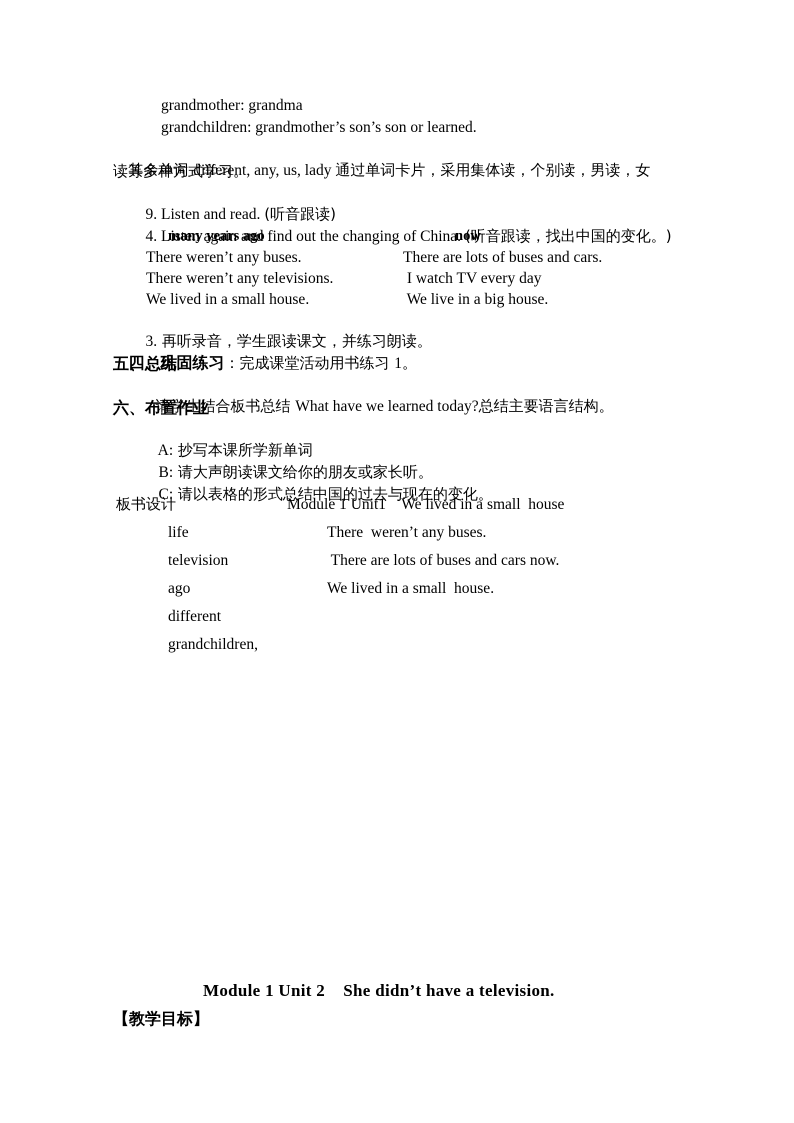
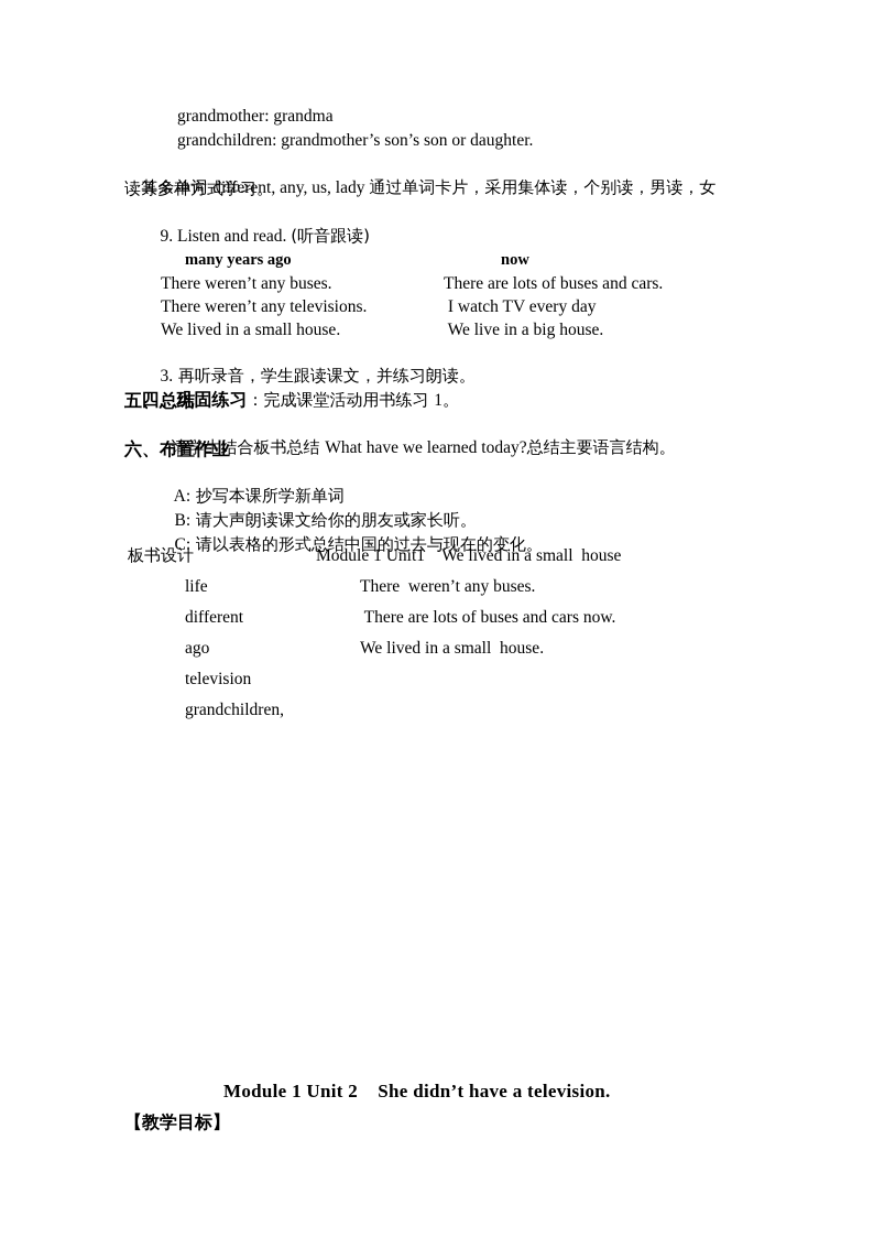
  grandmother: grandma
- grandchildren: grandmother’s son’s son or learned.
+ grandchildren: grandmother’s son’s son or daughter.
  其余单词 different, any, us, lady 通过单词卡片，采用集体读，个别读，男读，女
  读等多种方式学习。
  9. Listen and read. (听音跟读)
- 4. Listen again and find out the changing of China. (听音跟读，找出中国的变化。)
  many years ago
  now
  There weren’t any buses.
  There weren’t any televisions.
  We lived in a small house.
  There are lots of buses and cars.
  I watch TV every day
  We live in a big house.
  3. 再听录音，学生跟读课文，并练习朗读。
  四、巩固练习：完成课堂活动用书练习 1。
  五、总结
  请学生结合板书总结 What have we learned today?总结主要语言结构。
  六、布置作业
  A: 抄写本课所学新单词
  B: 请大声朗读课文给你的朋友或家长听。
  C: 请以表格的形式总结中国的过去与现在的变化。
  板书设计
  Module 1 Unit1 We lived in a small house
  life
- television
+ different
  ago
- different
+ television
  grandchildren,
  There weren’t any buses.
  There are lots of buses and cars now.
  We lived in a small house.
  Module 1 Unit 2 She didn’t have a television.
  【教学目标】
